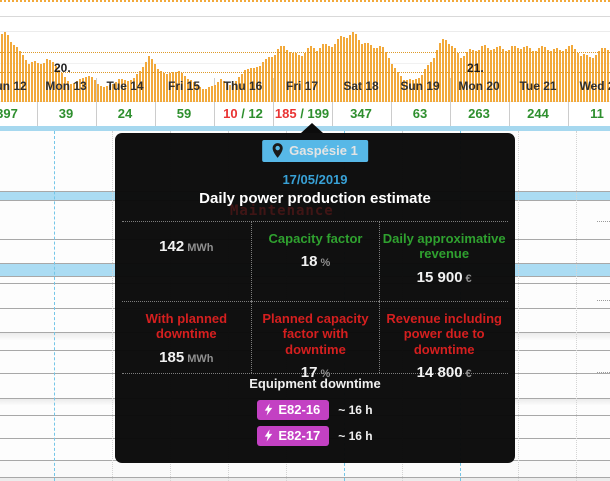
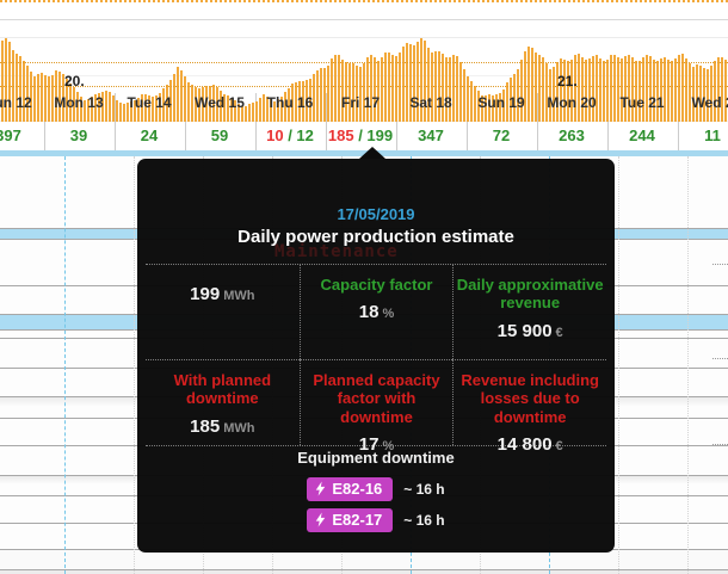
  20.
  Mon 13
  Tue 14
- Fri 15
+ Wed 15
  Thu 16
  Fri 17
  Sat 18
  Sun 19
  21.
  Mon 20
  Tue 21
  Wed
  39
  24
  59
  10 / 12
  185 / 199
  347
- 63
+ 72
  263
  244
  11
  Maintenance
- Gaspésie 1
  17/05/2019
  Daily power production estimate
- 142 MWh
+ 199 MWh
  Capacity factor
  18 %
  Daily approximative revenue
  15 900 €
  With planned downtime
  185 MWh
  Planned capacity factor with downtime
  17 %
- Revenue including power due to downtime
+ Revenue including losses due to downtime
  14 800 €
  Equipment downtime
  E82-16
  ~ 16 h
  E82-17
  ~ 16 h
